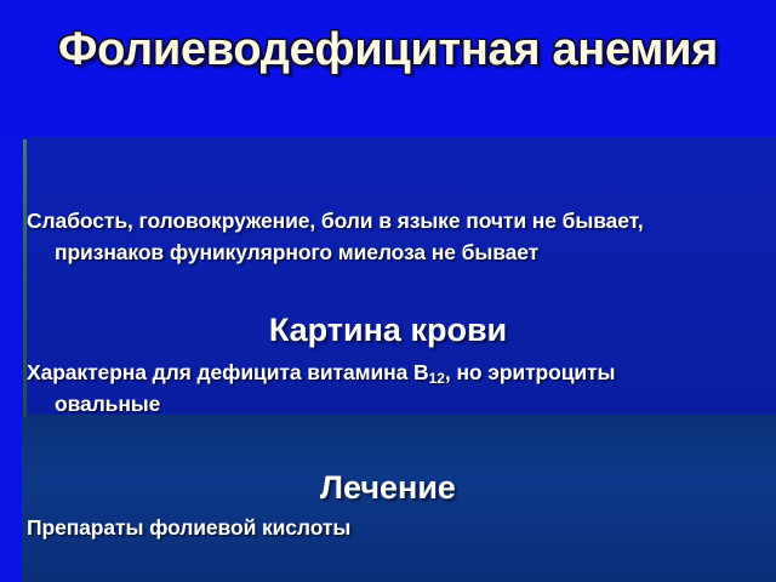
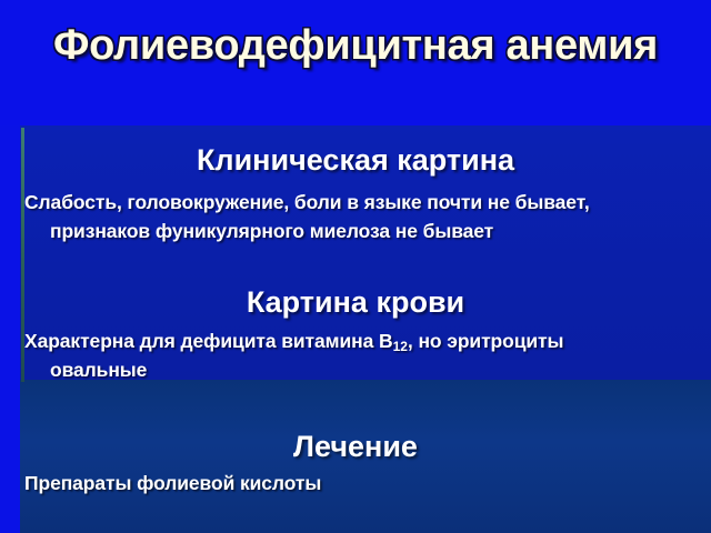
  Фолиеводефицитная анемия
+ Клиническая картина
  Слабость, головокружение, боли в языке почти не бывает,
  признаков фуникулярного миелоза не бывает
  Картина крови
  Характерна для дефицита витамина В12, но эритроциты
  овальные
  Лечение
  Препараты фолиевой кислоты
